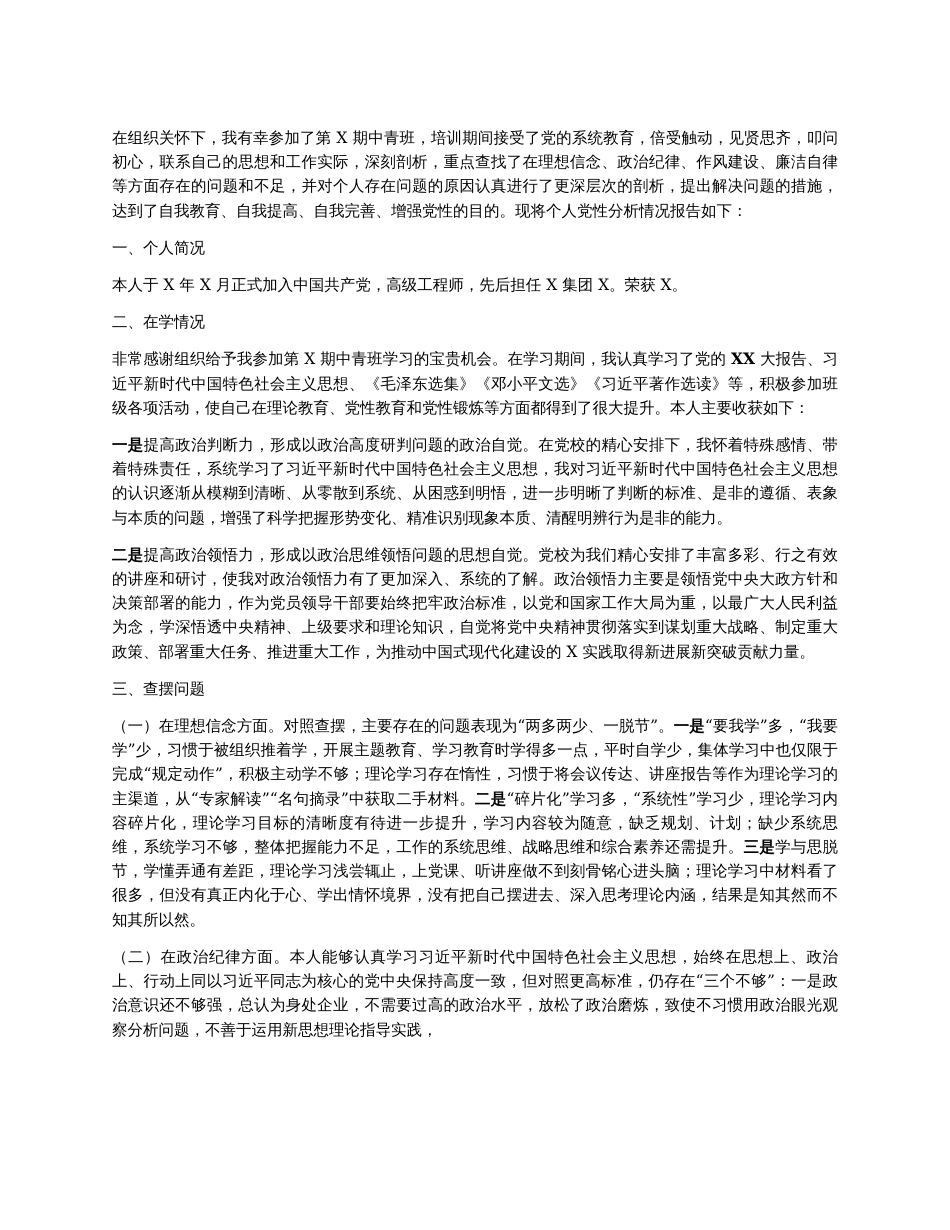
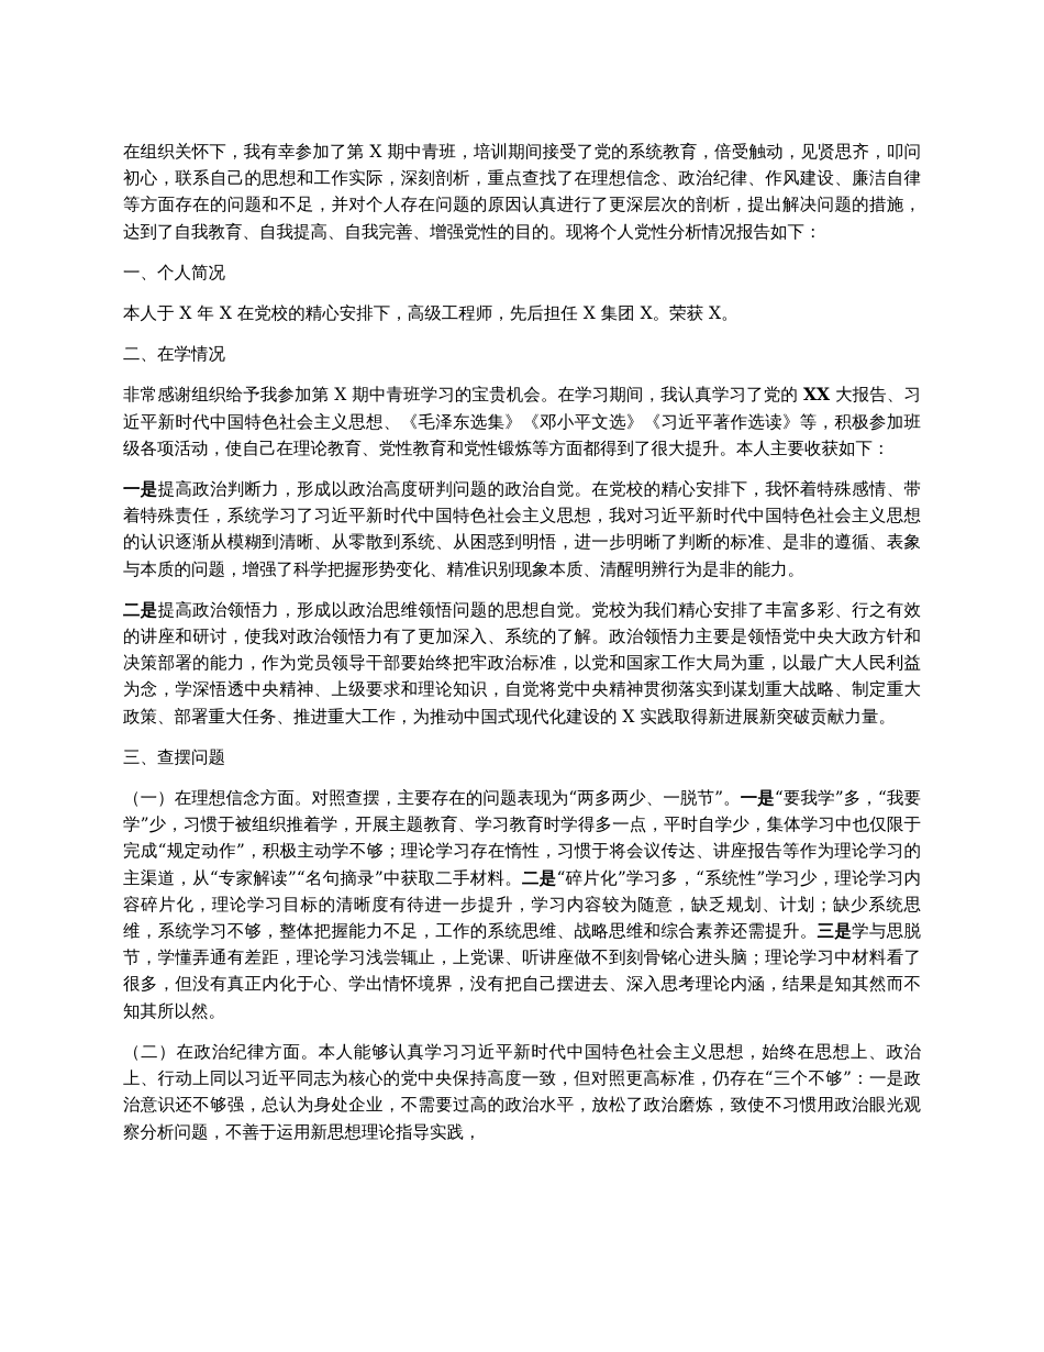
  在组织关怀下，我有幸参加了第 X 期中青班，培训期间接受了党的系统教育，倍受触动，见贤思齐，叩问初心，联系自己的思想和工作实际，深刻剖析，重点查找了在理想信念、政治纪律、作风建设、廉洁自律等方面存在的问题和不足，并对个人存在问题的原因认真进行了更深层次的剖析，提出解决问题的措施，达到了自我教育、自我提高、自我完善、增强党性的目的。现将个人党性分析情况报告如下：
  一、个人简况
- 本人于 X 年 X 月正式加入中国共产党，高级工程师，先后担任 X 集团 X。荣获 X。
+ 本人于 X 年 X 在党校的精心安排下，高级工程师，先后担任 X 集团 X。荣获 X。
  二、在学情况
  非常感谢组织给予我参加第 X 期中青班学习的宝贵机会。在学习期间，我认真学习了党的 XX 大报告、习近平新时代中国特色社会主义思想、《毛泽东选集》《邓小平文选》《习近平著作选读》等，积极参加班级各项活动，使自己在理论教育、党性教育和党性锻炼等方面都得到了很大提升。本人主要收获如下：
  一是提高政治判断力，形成以政治高度研判问题的政治自觉。在党校的精心安排下，我怀着特殊感情、带着特殊责任，系统学习了习近平新时代中国特色社会主义思想，我对习近平新时代中国特色社会主义思想的认识逐渐从模糊到清晰、从零散到系统、从困惑到明悟，进一步明晰了判断的标准、是非的遵循、表象与本质的问题，增强了科学把握形势变化、精准识别现象本质、清醒明辨行为是非的能力。
  二是提高政治领悟力，形成以政治思维领悟问题的思想自觉。党校为我们精心安排了丰富多彩、行之有效的讲座和研讨，使我对政治领悟力有了更加深入、系统的了解。政治领悟力主要是领悟党中央大政方针和决策部署的能力，作为党员领导干部要始终把牢政治标准，以党和国家工作大局为重，以最广大人民利益为念，学深悟透中央精神、上级要求和理论知识，自觉将党中央精神贯彻落实到谋划重大战略、制定重大政策、部署重大任务、推进重大工作，为推动中国式现代化建设的 X 实践取得新进展新突破贡献力量。
  三、查摆问题
  （一）在理想信念方面。对照查摆，主要存在的问题表现为“两多两少、一脱节”。一是“要我学”多，“我要学”少，习惯于被组织推着学，开展主题教育、学习教育时学得多一点，平时自学少，集体学习中也仅限于完成“规定动作”，积极主动学不够；理论学习存在惰性，习惯于将会议传达、讲座报告等作为理论学习的主渠道，从“专家解读”“名句摘录”中获取二手材料。二是“碎片化”学习多，“系统性”学习少，理论学习内容碎片化，理论学习目标的清晰度有待进一步提升，学习内容较为随意，缺乏规划、计划；缺少系统思维，系统学习不够，整体把握能力不足，工作的系统思维、战略思维和综合素养还需提升。三是学与思脱节，学懂弄通有差距，理论学习浅尝辄止，上党课、听讲座做不到刻骨铭心进头脑；理论学习中材料看了很多，但没有真正内化于心、学出情怀境界，没有把自己摆进去、深入思考理论内涵，结果是知其然而不知其所以然。
  （二）在政治纪律方面。本人能够认真学习习近平新时代中国特色社会主义思想，始终在思想上、政治上、行动上同以习近平同志为核心的党中央保持高度一致，但对照更高标准，仍存在“三个不够”：一是政治意识还不够强，总认为身处企业，不需要过高的政治水平，放松了政治磨炼，致使不习惯用政治眼光观察分析问题，不善于运用新思想理论指导实践，
